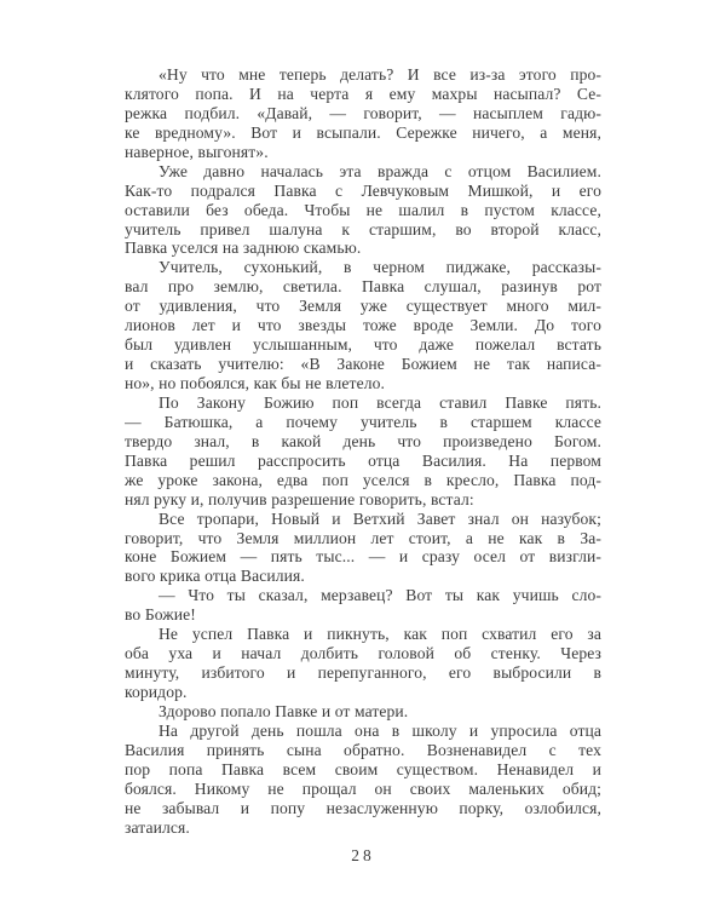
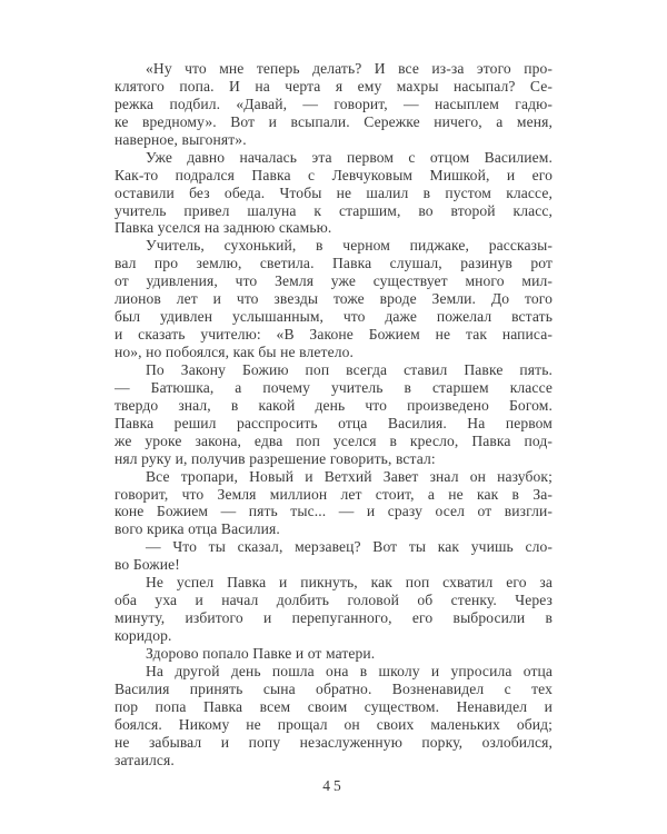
  «Ну что мне теперь делать? И все из-за этого про-
  клятого попа. И на черта я ему махры насыпал? Се-
  режка подбил. «Давай, — говорит, — насыплем гадю-
  ке вредному». Вот и всыпали. Сережке ничего, а меня,
  наверное, выгонят».
- Уже давно началась эта вражда с отцом Василием.
+ Уже давно началась эта первом с отцом Василием.
  Как-то подрался Павка с Левчуковым Мишкой, и его
  оставили без обеда. Чтобы не шалил в пустом классе,
  учитель привел шалуна к старшим, во второй класс,
  Павка уселся на заднюю скамью.
  Учитель, сухонький, в черном пиджаке, рассказы-
  вал про землю, светила. Павка слушал, разинув рот
  от удивления, что Земля уже существует много мил-
  лионов лет и что звезды тоже вроде Земли. До того
  был удивлен услышанным, что даже пожелал встать
  и сказать учителю: «В Законе Божием не так написа-
  но», но побоялся, как бы не влетело.
  По Закону Божию поп всегда ставил Павке пять.
  — Батюшка, а почему учитель в старшем классе
  твердо знал, в какой день что произведено Богом.
  Павка решил расспросить отца Василия. На первом
  же уроке закона, едва поп уселся в кресло, Павка под-
  нял руку и, получив разрешение говорить, встал:
  Все тропари, Новый и Ветхий Завет знал он назубок;
  говорит, что Земля миллион лет стоит, а не как в За-
  коне Божием — пять тыс... — и сразу осел от визгли-
  вого крика отца Василия.
  — Что ты сказал, мерзавец? Вот ты как учишь сло-
  во Божие!
  Не успел Павка и пикнуть, как поп схватил его за
  оба уха и начал долбить головой об стенку. Через
  минуту, избитого и перепуганного, его выбросили в
  коридор.
  Здорово попало Павке и от матери.
  На другой день пошла она в школу и упросила отца
  Василия принять сына обратно. Возненавидел с тех
  пор попа Павка всем своим существом. Ненавидел и
  боялся. Никому не прощал он своих маленьких обид;
  не забывал и попу незаслуженную порку, озлобился,
  затаился.
- 28
+ 45
